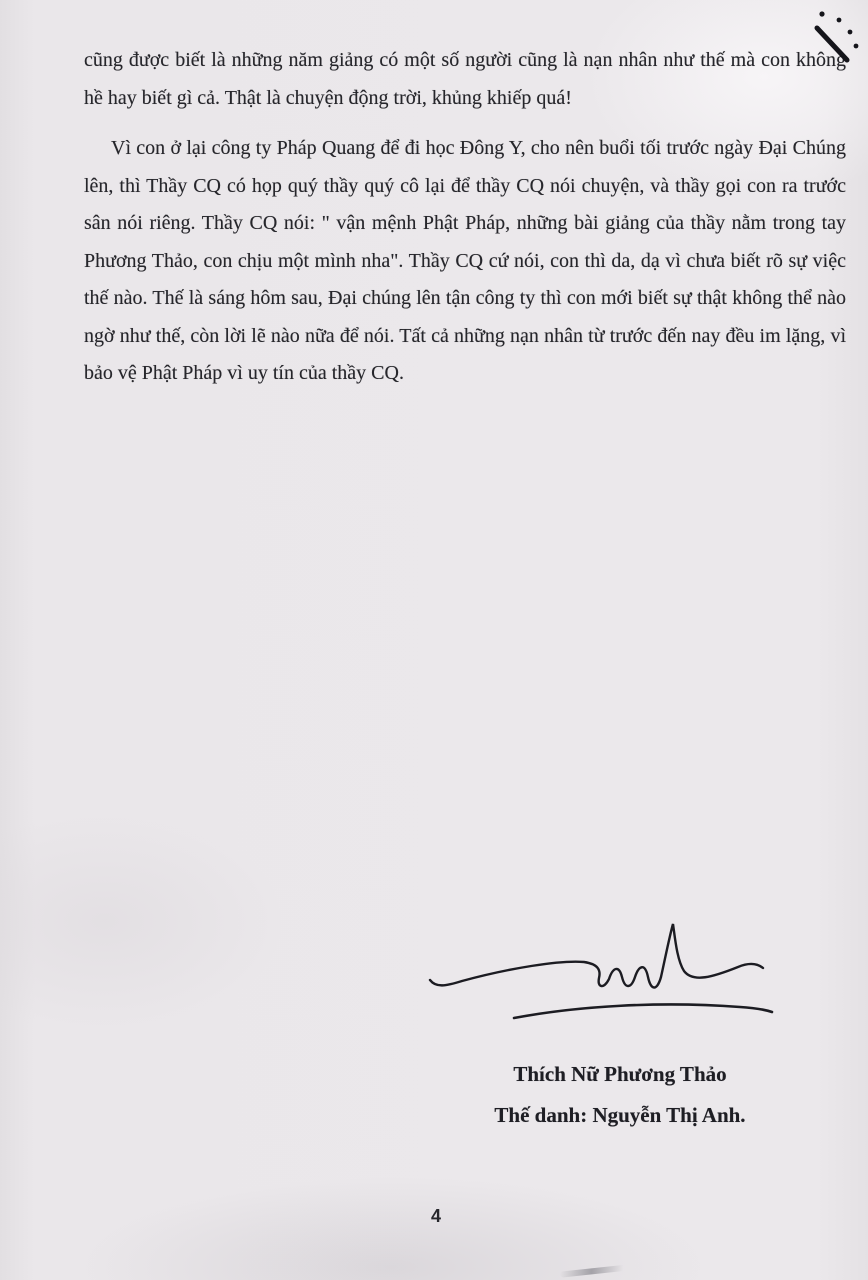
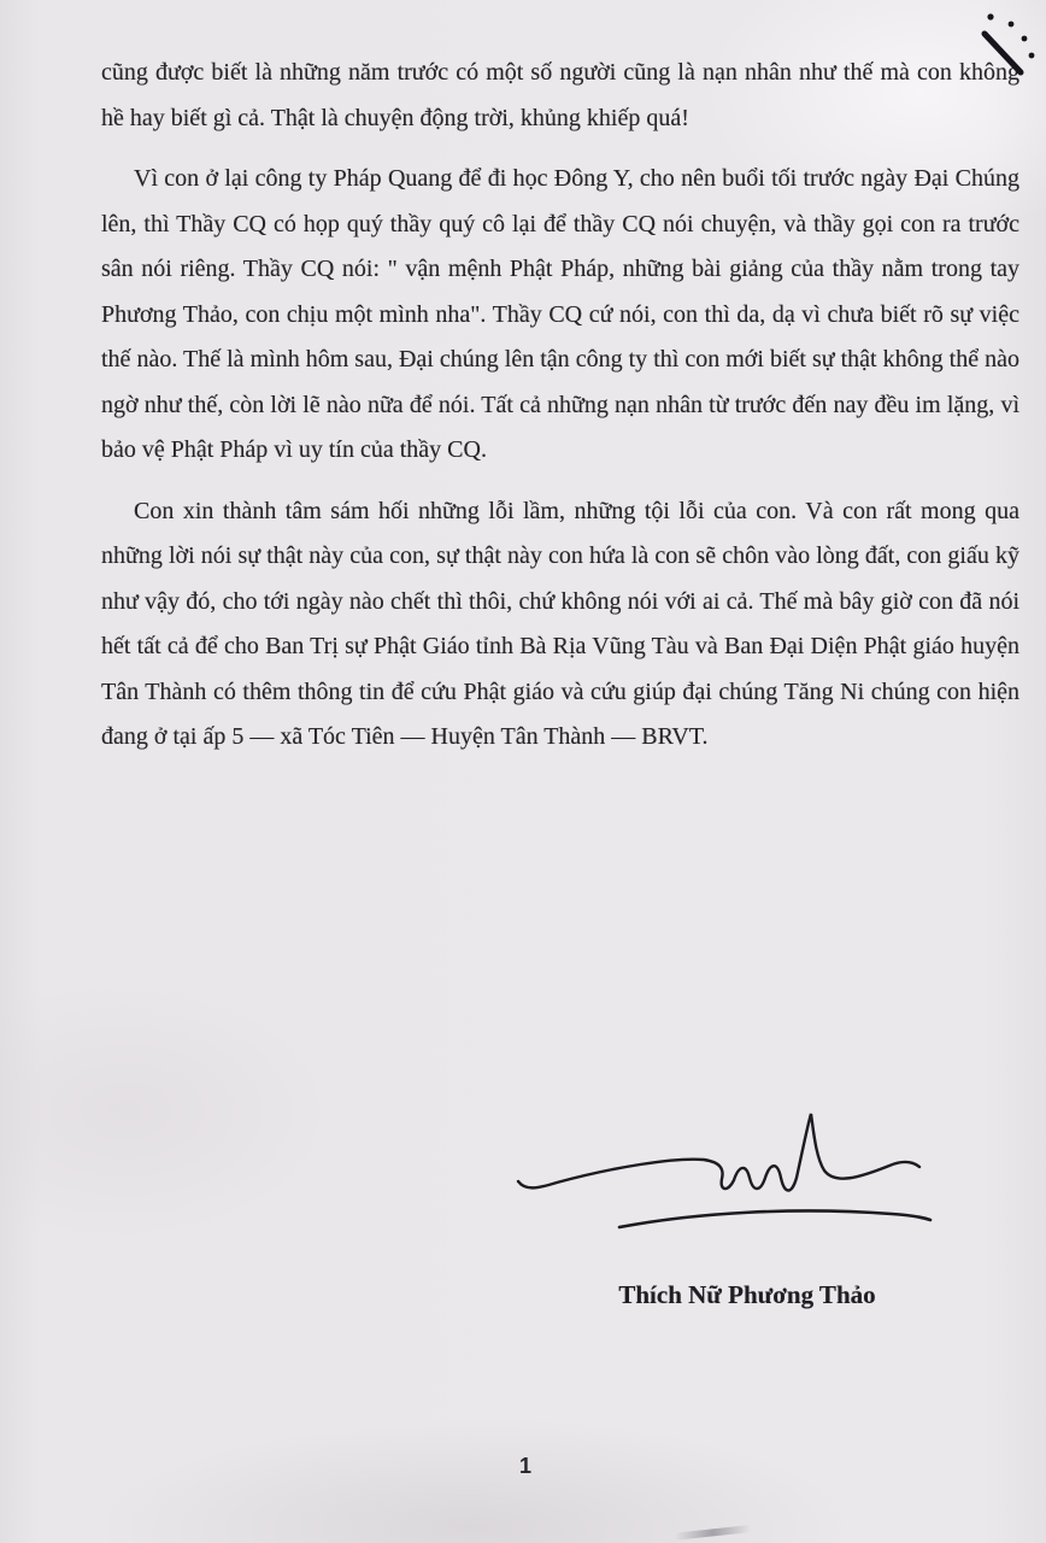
- cũng được biết là những năm giảng có một số người cũng là nạn nhân như thế mà con không hề hay biết gì cả. Thật là chuyện động trời, khủng khiếp quá!
+ cũng được biết là những năm trước có một số người cũng là nạn nhân như thế mà con không hề hay biết gì cả. Thật là chuyện động trời, khủng khiếp quá!
- Vì con ở lại công ty Pháp Quang để đi học Đông Y, cho nên buổi tối trước ngày Đại Chúng lên, thì Thầy CQ có họp quý thầy quý cô lại để thầy CQ nói chuyện, và thầy gọi con ra trước sân nói riêng. Thầy CQ nói: " vận mệnh Phật Pháp, những bài giảng của thầy nằm trong tay Phương Thảo, con chịu một mình nha". Thầy CQ cứ nói, con thì da, dạ vì chưa biết rõ sự việc thế nào. Thế là sáng hôm sau, Đại chúng lên tận công ty thì con mới biết sự thật không thể nào ngờ như thế, còn lời lẽ nào nữa để nói. Tất cả những nạn nhân từ trước đến nay đều im lặng, vì bảo vệ Phật Pháp vì uy tín của thầy CQ.
+ Vì con ở lại công ty Pháp Quang để đi học Đông Y, cho nên buổi tối trước ngày Đại Chúng lên, thì Thầy CQ có họp quý thầy quý cô lại để thầy CQ nói chuyện, và thầy gọi con ra trước sân nói riêng. Thầy CQ nói: " vận mệnh Phật Pháp, những bài giảng của thầy nằm trong tay Phương Thảo, con chịu một mình nha". Thầy CQ cứ nói, con thì da, dạ vì chưa biết rõ sự việc thế nào. Thế là mình hôm sau, Đại chúng lên tận công ty thì con mới biết sự thật không thể nào ngờ như thế, còn lời lẽ nào nữa để nói. Tất cả những nạn nhân từ trước đến nay đều im lặng, vì bảo vệ Phật Pháp vì uy tín của thầy CQ.
+ Con xin thành tâm sám hối những lỗi lầm, những tội lỗi của con. Và con rất mong qua những lời nói sự thật này của con, sự thật này con hứa là con sẽ chôn vào lòng đất, con giấu kỹ như vậy đó, cho tới ngày nào chết thì thôi, chứ không nói với ai cả. Thế mà bây giờ con đã nói hết tất cả để cho Ban Trị sự Phật Giáo tỉnh Bà Rịa Vũng Tàu và Ban Đại Diện Phật giáo huyện Tân Thành có thêm thông tin để cứu Phật giáo và cứu giúp đại chúng Tăng Ni chúng con hiện đang ở tại ấp 5 — xã Tóc Tiên — Huyện Tân Thành — BRVT.
  Thích Nữ Phương Thảo
- Thế danh: Nguyễn Thị Anh.
- 4
+ 1
